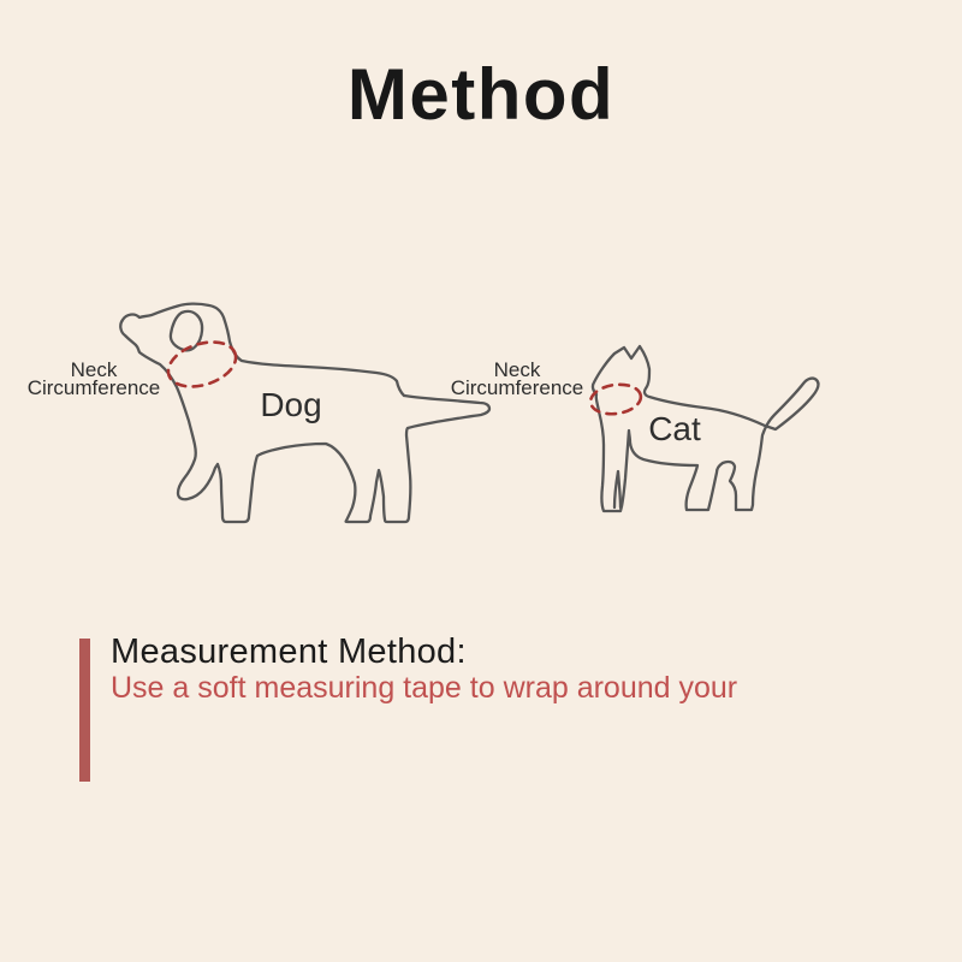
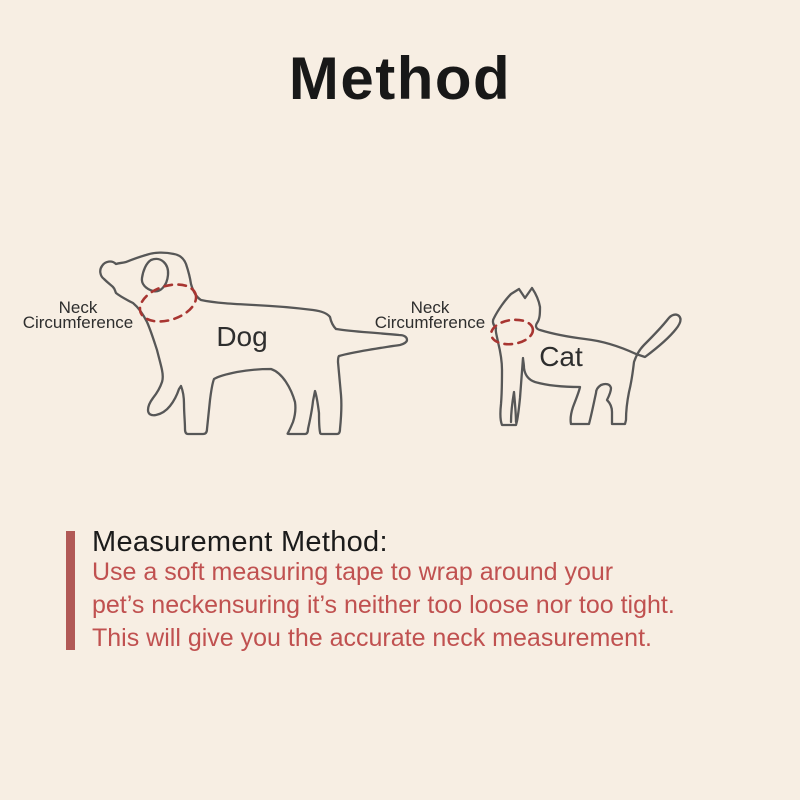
  Method
  Neck Circumference
  Neck Circumference
  Dog
  Cat
  Measurement Method:
  Use a soft measuring tape to wrap around your
+ pet’s neckensuring it’s neither too loose nor too tight.
+ This will give you the accurate neck measurement.
